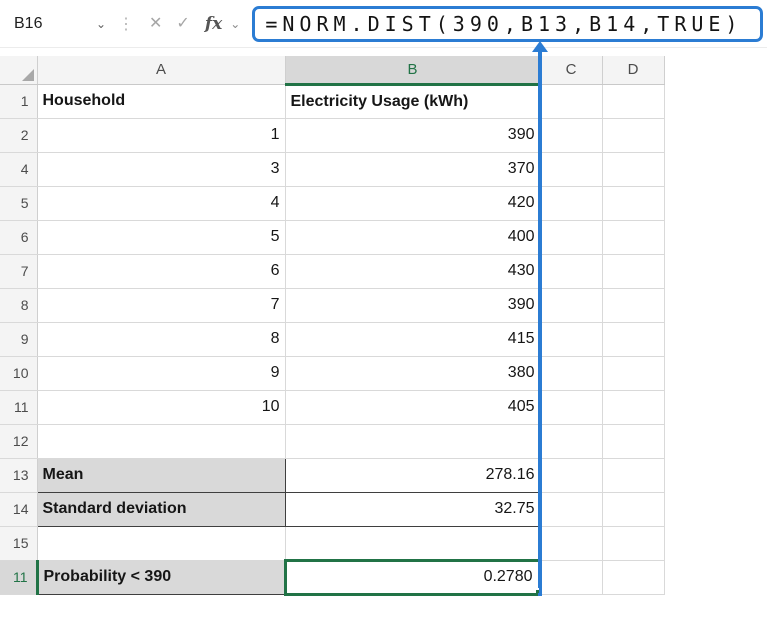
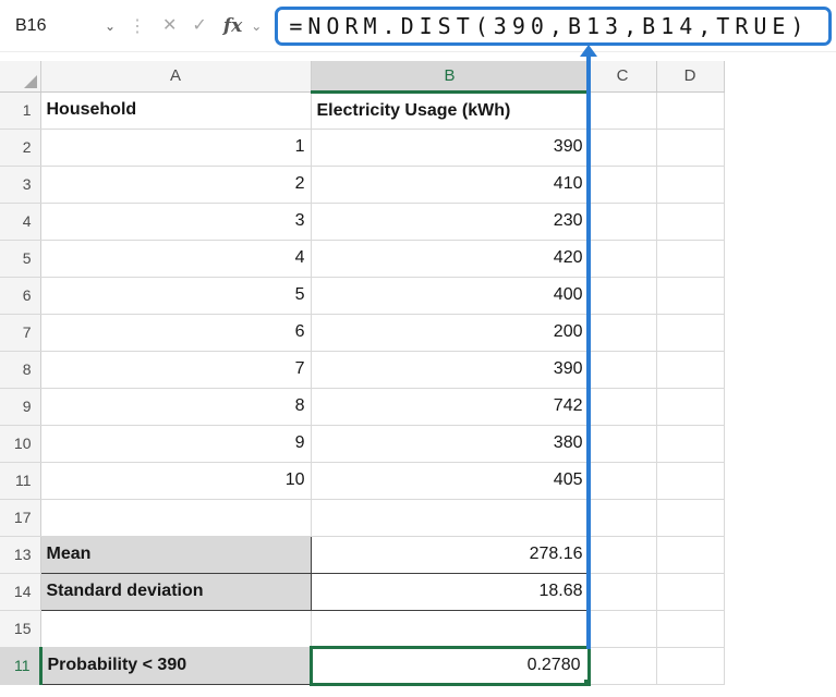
  B16
  ⌄
  ⋮
  ✕
  ✓
  fx
  ⌄
  =NORM.DIST(390,B13,B14,TRUE)
  	A	B	C	D
  1	Household	Electricity Usage (kWh)
  2	1	390
+ 3	2	410
- 4	3	370
+ 4	3	230
  5	4	420
  6	5	400
- 7	6	430
+ 7	6	200
  8	7	390
- 9	8	415
+ 9	8	742
  10	9	380
  11	10	405
- 12
+ 17
  13	Mean	278.16
- 14	Standard deviation	32.75
+ 14	Standard deviation	18.68
  15
  11	Probability < 390	0.2780
